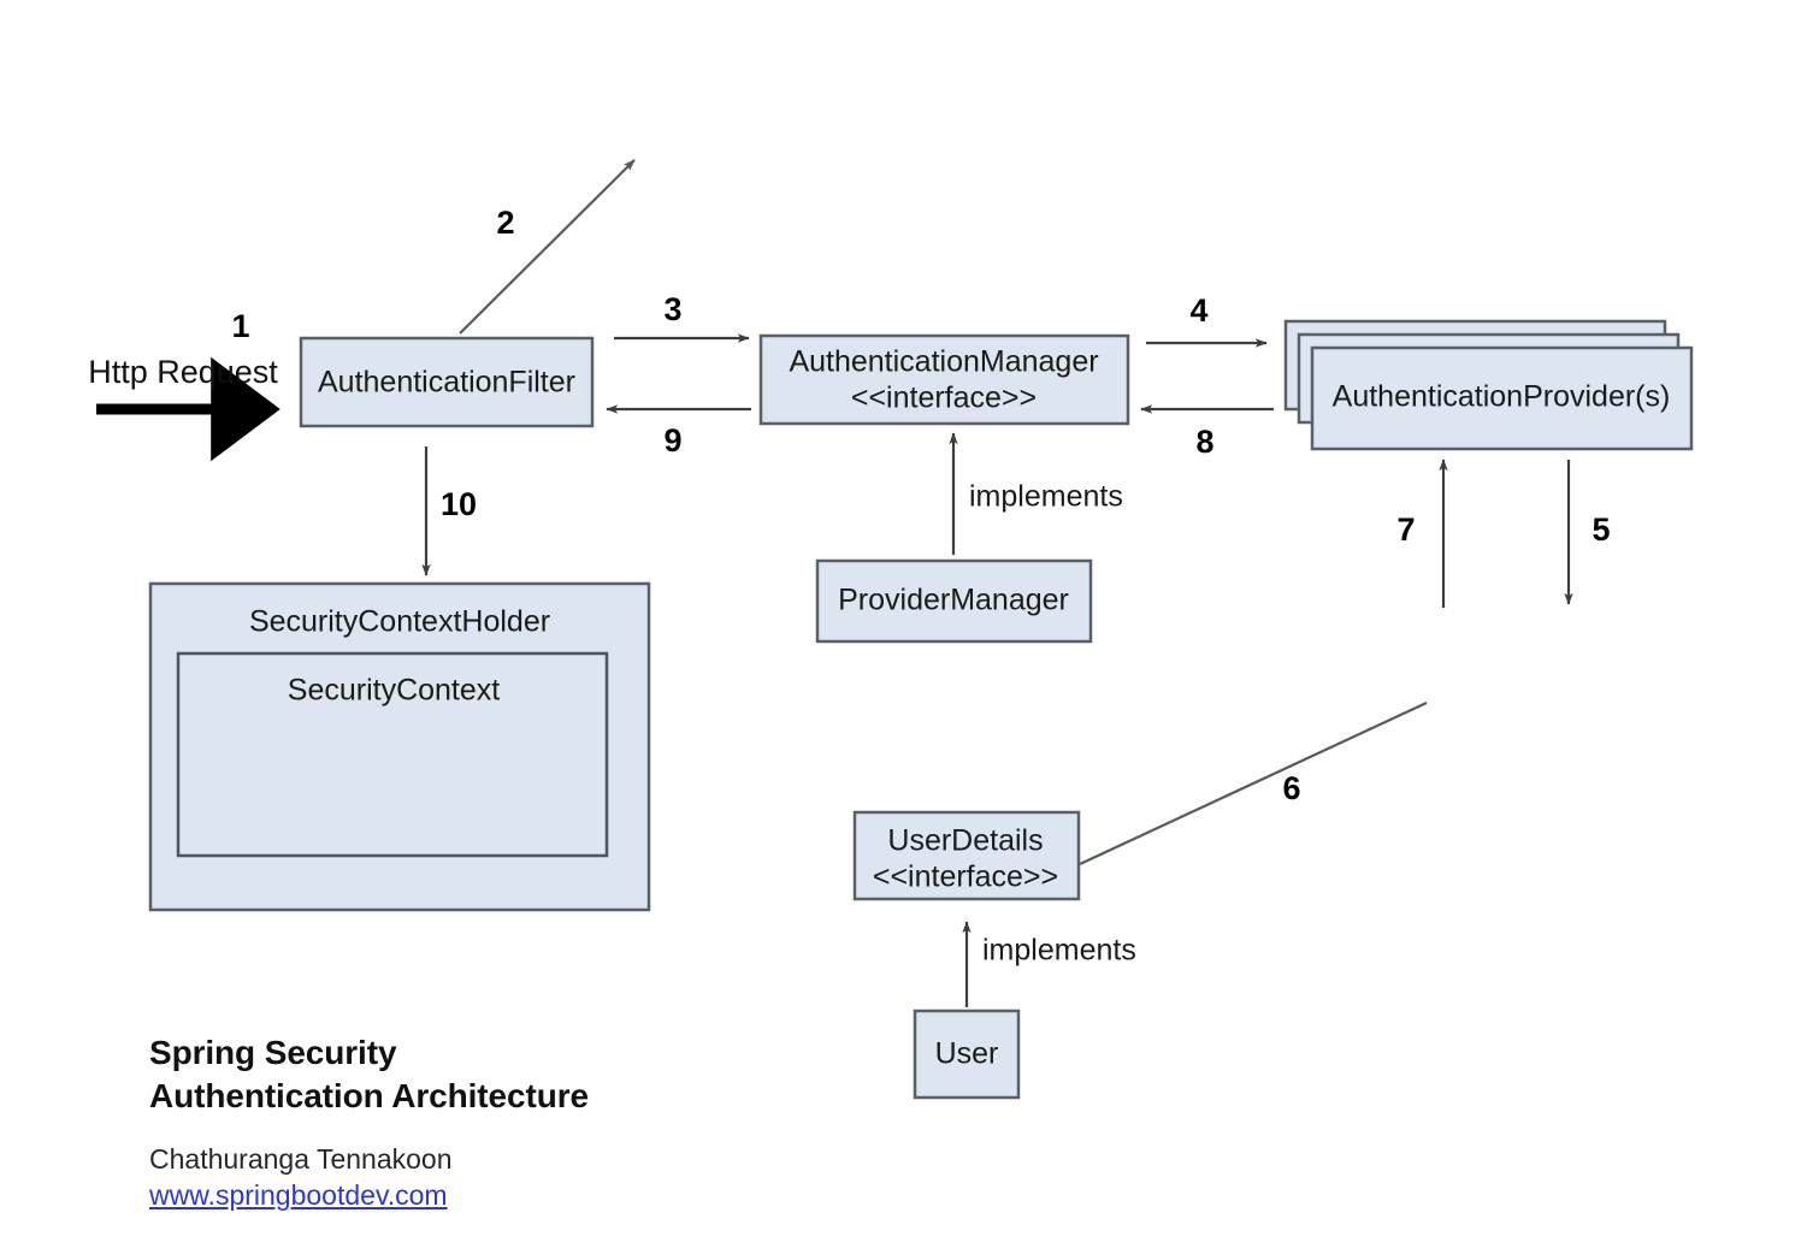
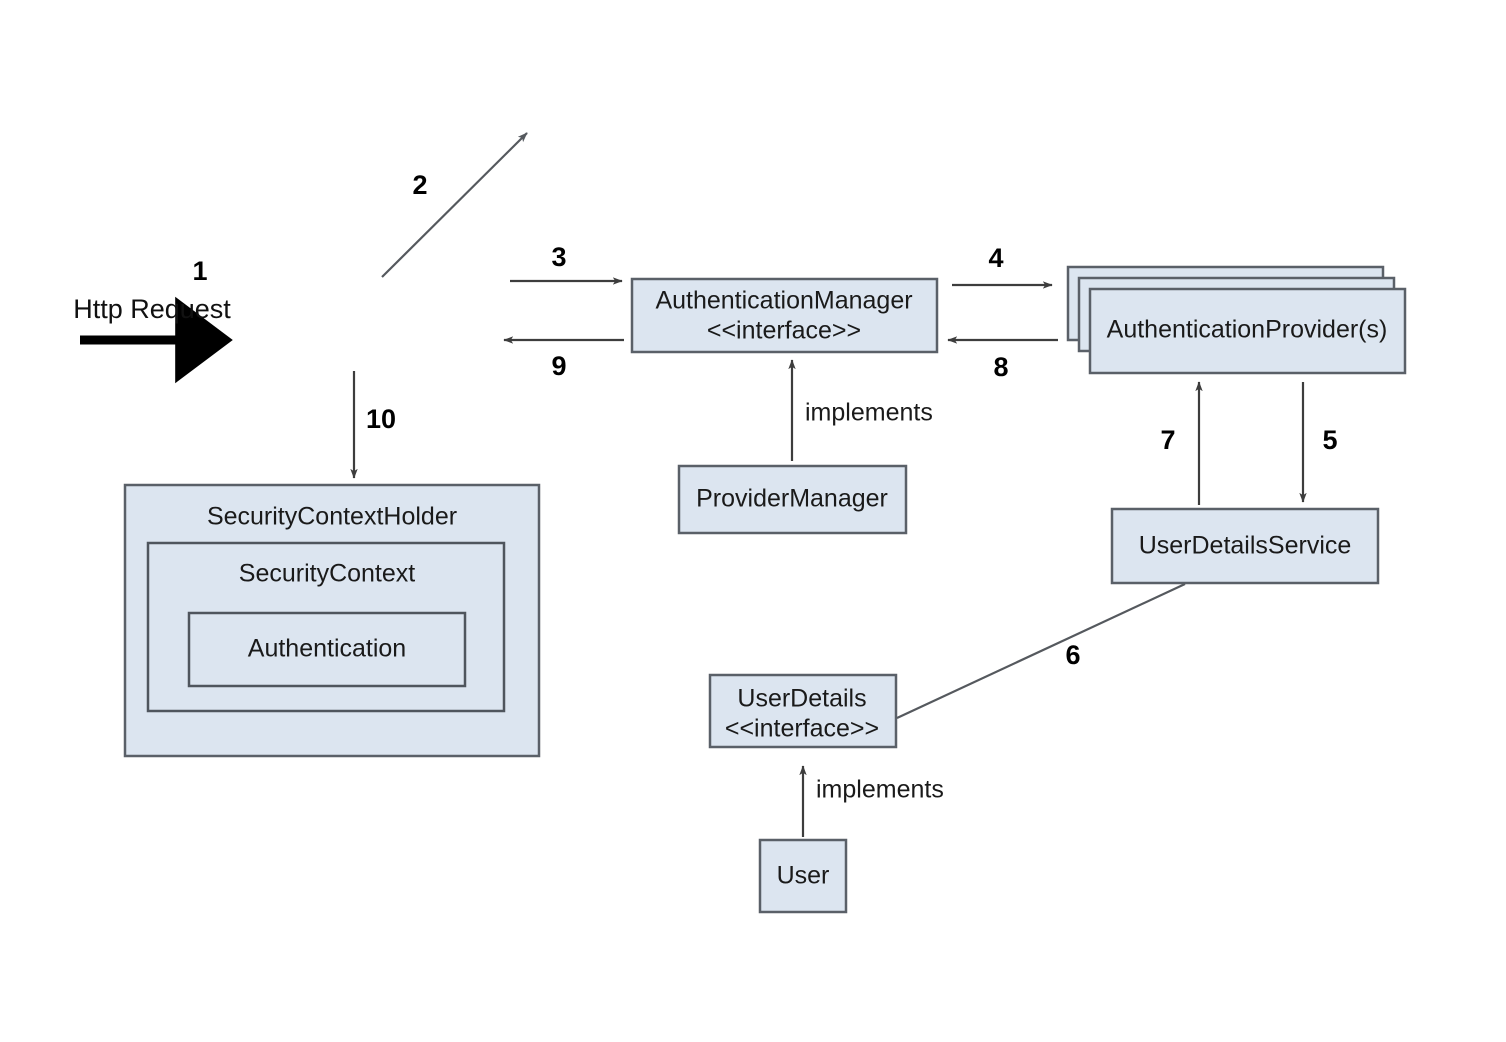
- AuthenticationFilter
  AuthenticationManager
  <<interface>>
  AuthenticationProvider(s)
  ProviderManager
+ UserDetailsService
  UserDetails
  <<interface>>
  User
  SecurityContextHolder
  SecurityContext
+ Authentication
  Http Request
  1
  2
  3
  9
  4
  8
  10
  implements
  5
  7
  6
  implements
- Spring Security
- Authentication Architecture
- Chathuranga Tennakoon
- www.springbootdev.com
